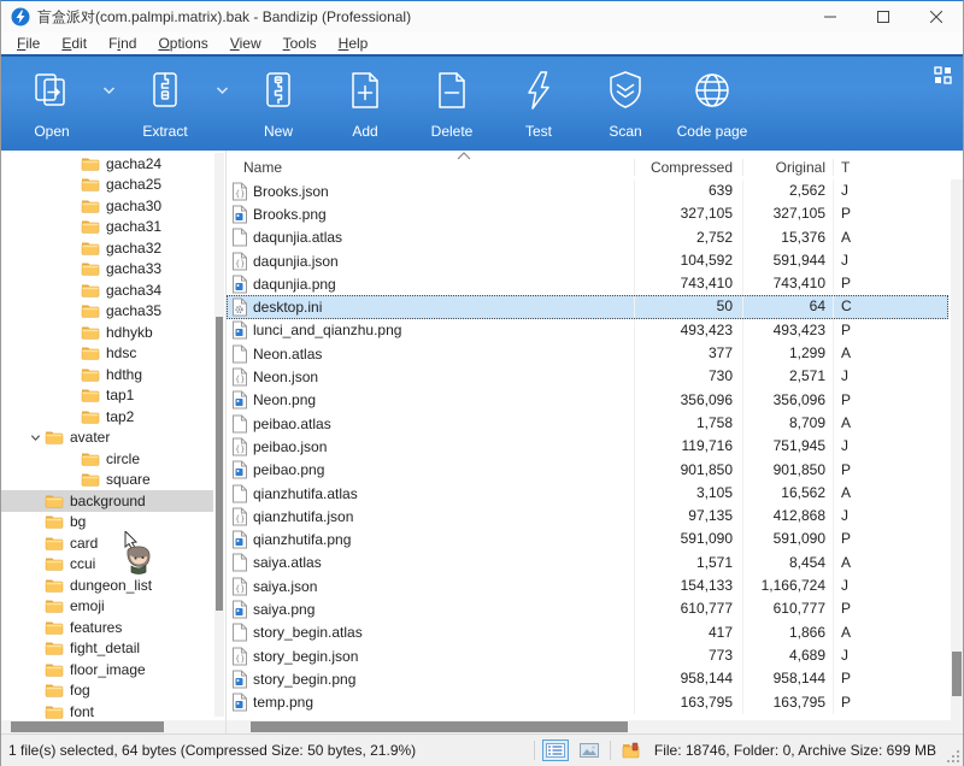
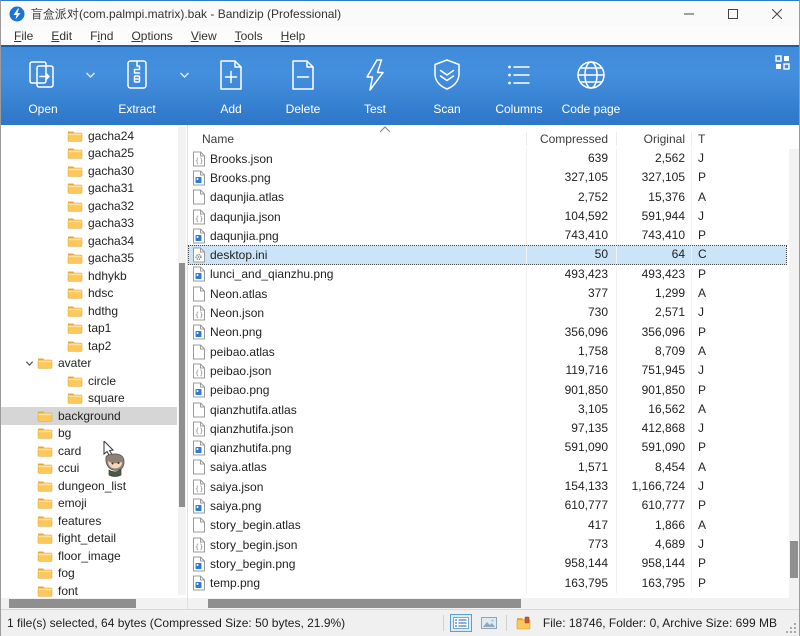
  盲盒派对(com.palmpi.matrix).bak - Bandizip (Professional)
  File
  Edit
  Find
  Options
  View
  Tools
  Help
  Open
  Extract
- New
  Add
  Delete
  Test
  Scan
+ Columns
  Code page
  gacha24
  gacha25
  gacha30
  gacha31
  gacha32
  gacha33
  gacha34
  gacha35
  hdhykb
  hdsc
  hdthg
  tap1
  tap2
  avater
  circle
  square
  background
  bg
  card
  ccui
  dungeon_list
  emoji
  features
  fight_detail
  floor_image
  fog
  font
  Name
  Compressed
  Original
  T
  {}
  Brooks.json
  639
  2,562
  J
  Brooks.png
  327,105
  327,105
  P
  daqunjia.atlas
  2,752
  15,376
  A
  {}
  daqunjia.json
  104,592
  591,944
  J
  daqunjia.png
  743,410
  743,410
  P
  desktop.ini
  50
  64
  C
  lunci_and_qianzhu.png
  493,423
  493,423
  P
  Neon.atlas
  377
  1,299
  A
  {}
  Neon.json
  730
  2,571
  J
  Neon.png
  356,096
  356,096
  P
  peibao.atlas
  1,758
  8,709
  A
  {}
  peibao.json
  119,716
  751,945
  J
  peibao.png
  901,850
  901,850
  P
  qianzhutifa.atlas
  3,105
  16,562
  A
  {}
  qianzhutifa.json
  97,135
  412,868
  J
  qianzhutifa.png
  591,090
  591,090
  P
  saiya.atlas
  1,571
  8,454
  A
  {}
  saiya.json
  154,133
  1,166,724
  J
  saiya.png
  610,777
  610,777
  P
  story_begin.atlas
  417
  1,866
  A
  {}
  story_begin.json
  773
  4,689
  J
  story_begin.png
  958,144
  958,144
  P
  temp.png
  163,795
  163,795
  P
  1 file(s) selected, 64 bytes (Compressed Size: 50 bytes, 21.9%)
  File: 18746, Folder: 0, Archive Size: 699 MB
